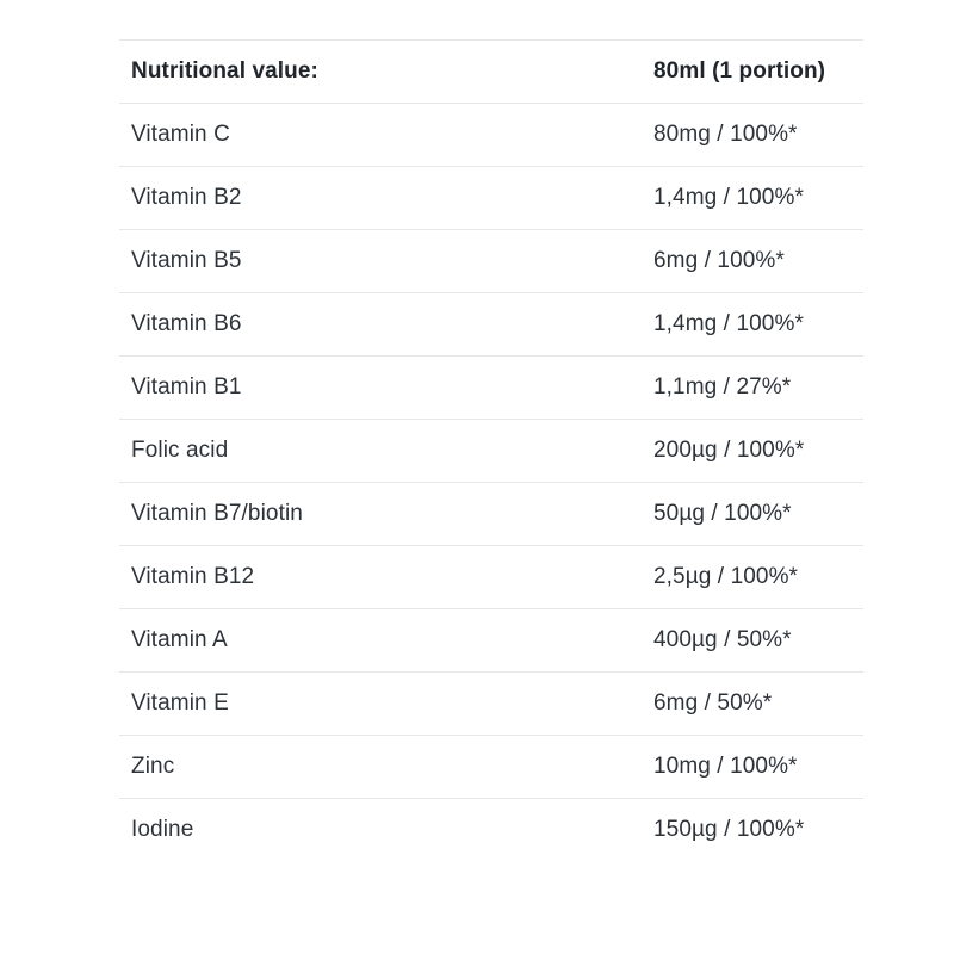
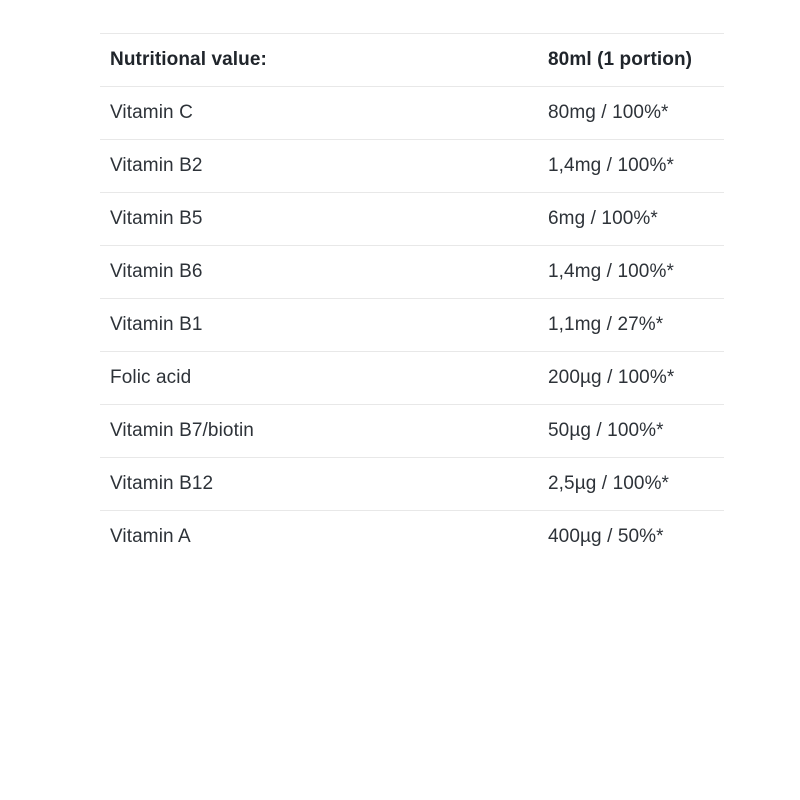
  Nutritional value:	80ml (1 portion)
  Vitamin C	80mg / 100%*
  Vitamin B2	1,4mg / 100%*
  Vitamin B5	6mg / 100%*
  Vitamin B6	1,4mg / 100%*
  Vitamin B1	1,1mg / 27%*
  Folic acid	200µg / 100%*
  Vitamin B7/biotin	50µg / 100%*
  Vitamin B12	2,5µg / 100%*
  Vitamin A	400µg / 50%*
- Vitamin E	6mg / 50%*
- Zinc	10mg / 100%*
- Iodine	150µg / 100%*
